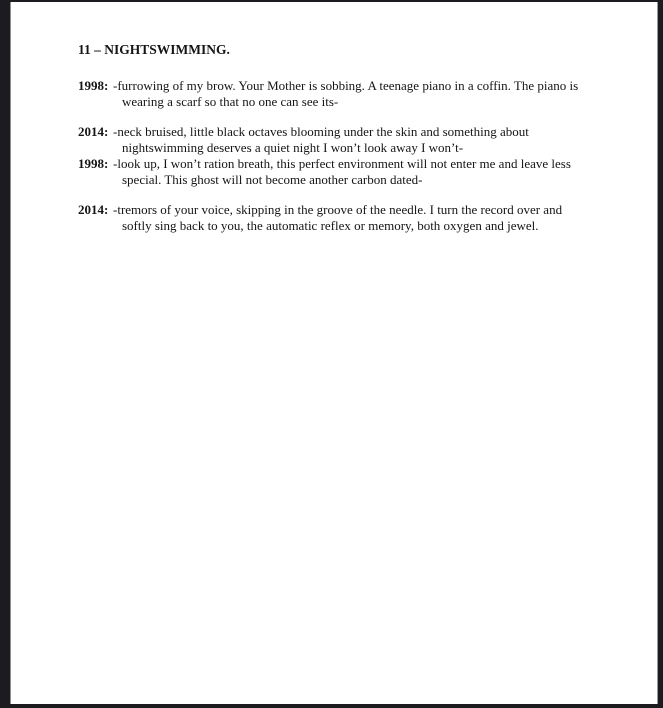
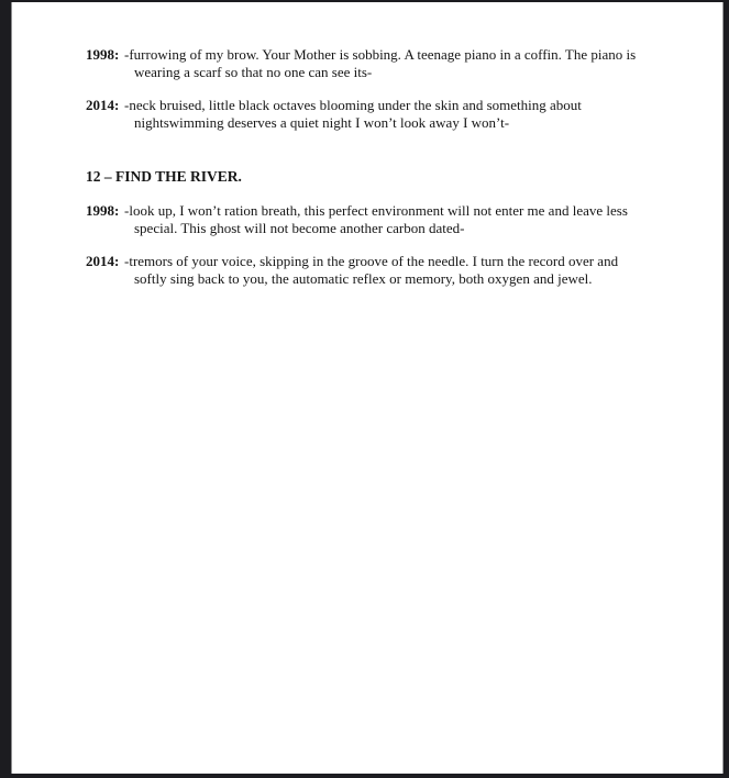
- 11 – NIGHTSWIMMING.
  1998:
  -furrowing of my brow. Your Mother is sobbing. A teenage piano in a coffin. The piano is
  wearing a scarf so that no one can see its-
  2014:
  -neck bruised, little black octaves blooming under the skin and something about
  nightswimming deserves a quiet night I won’t look away I won’t-
+ 12 – FIND THE RIVER.
  1998:
  -look up, I won’t ration breath, this perfect environment will not enter me and leave less
  special. This ghost will not become another carbon dated-
  2014:
  -tremors of your voice, skipping in the groove of the needle. I turn the record over and
  softly sing back to you, the automatic reflex or memory, both oxygen and jewel.
